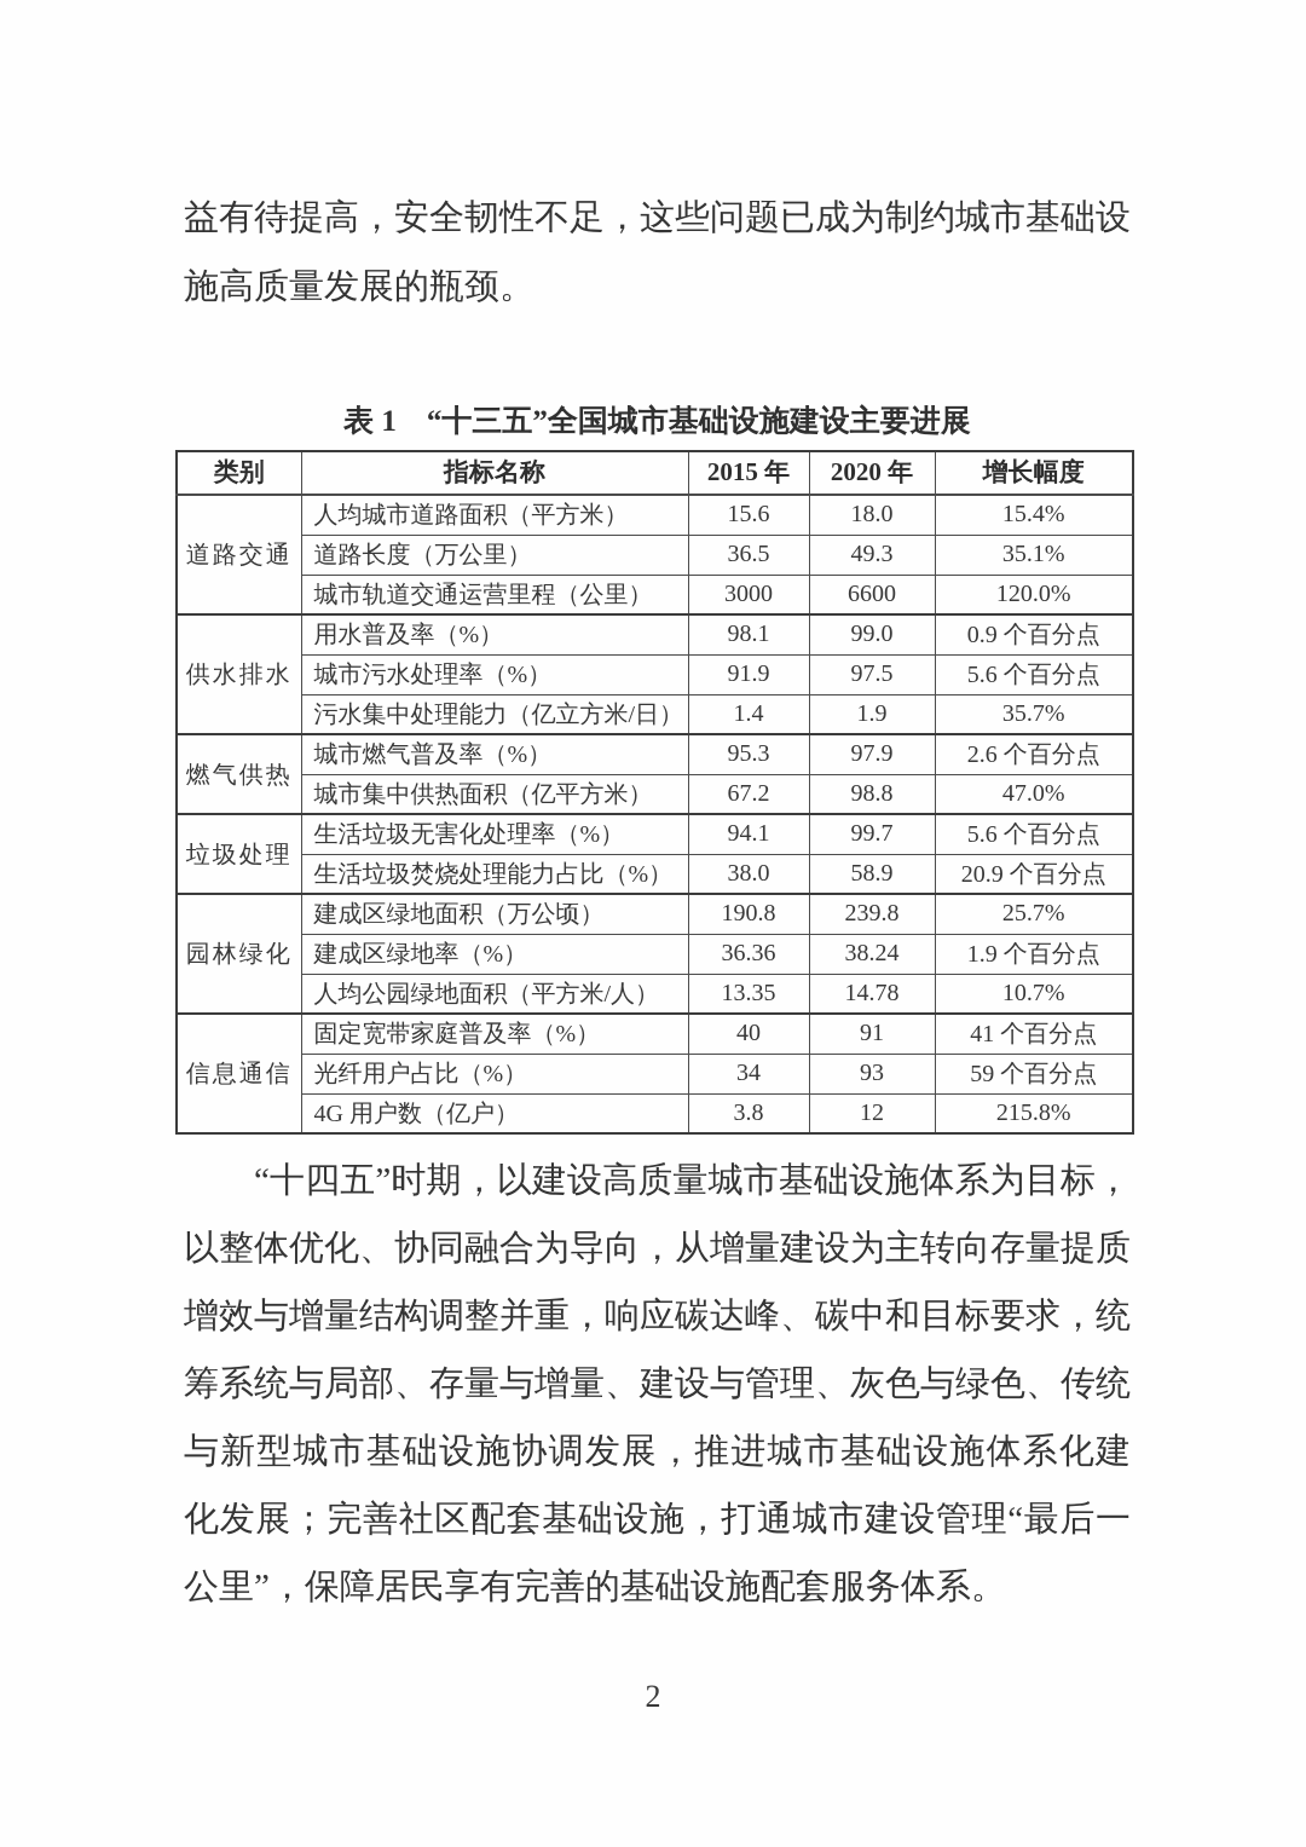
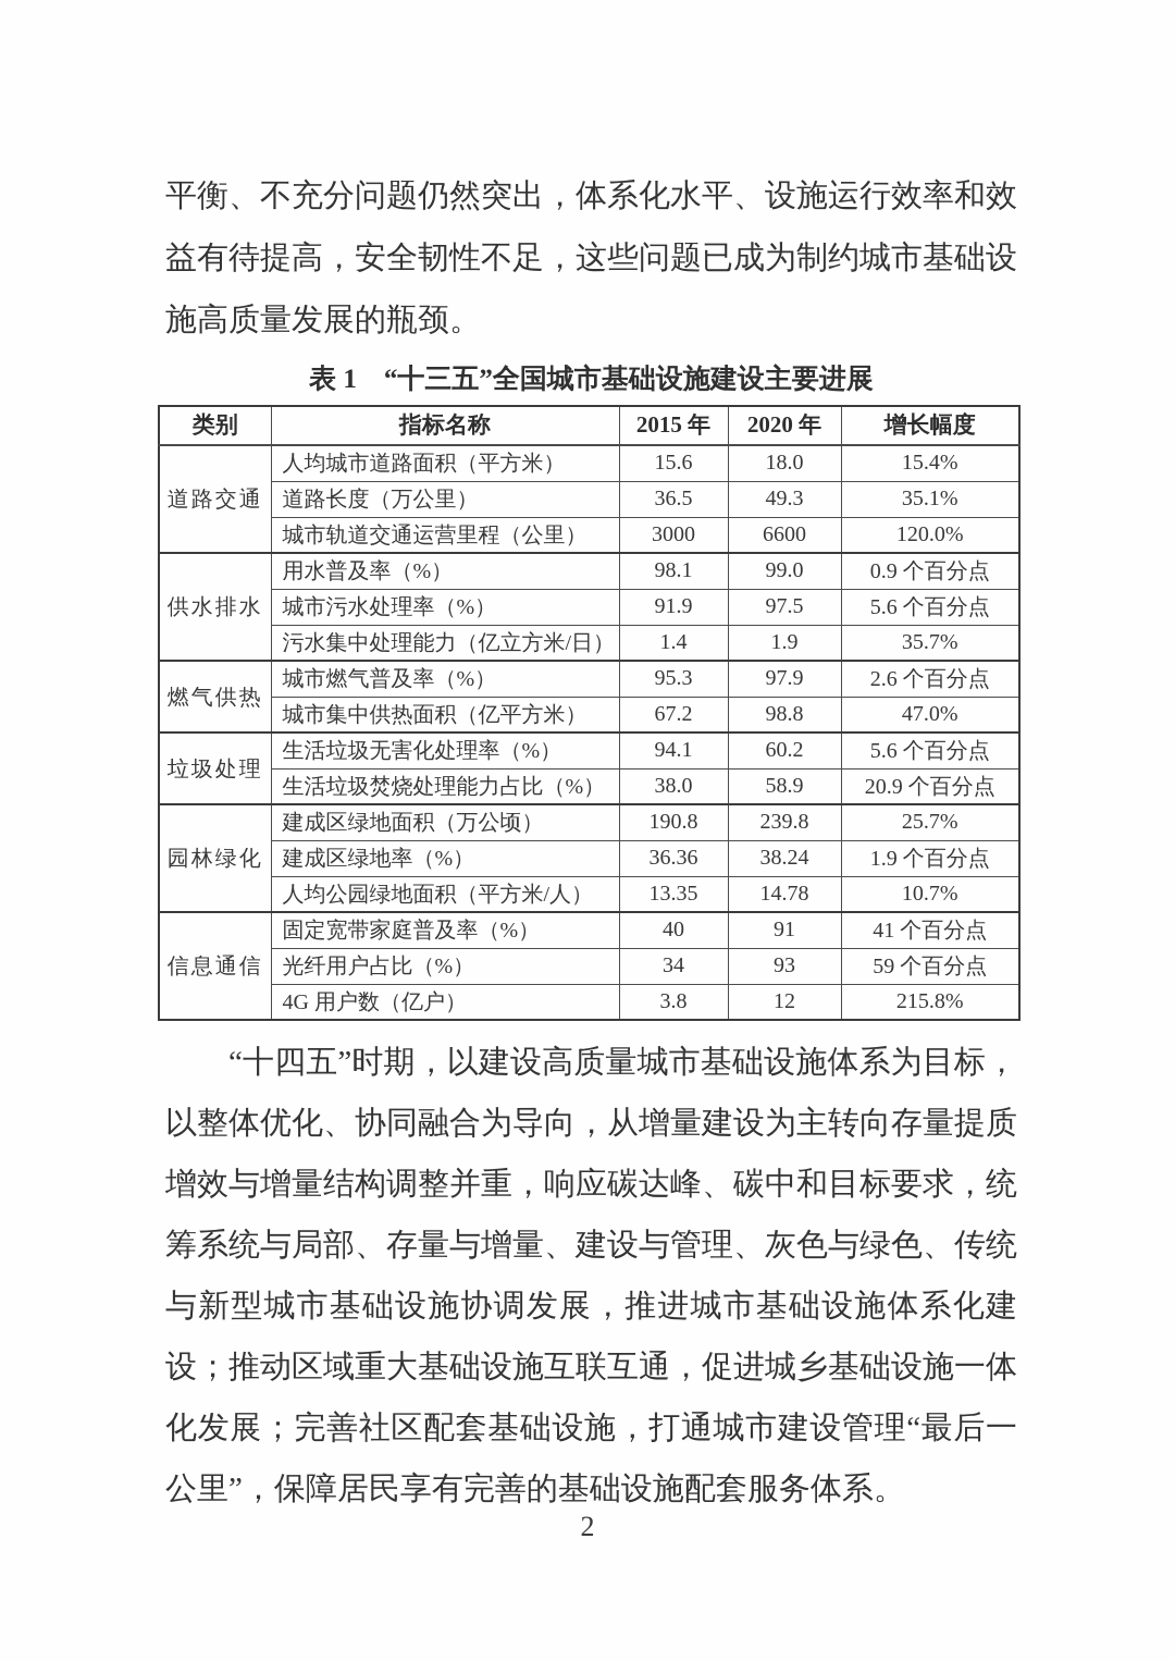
+ 平衡、不充分问题仍然突出，体系化水平、设施运行效率和效
  益有待提高，安全韧性不足，这些问题已成为制约城市基础设
  施高质量发展的瓶颈。
  表 1 “十三五”全国城市基础设施建设主要进展
  类别	指标名称	2015 年	2020 年	增长幅度
  道路交通	人均城市道路面积（平方米）	15.6	18.0	15.4%
  道路长度（万公里）	36.5	49.3	35.1%
  城市轨道交通运营里程（公里）	3000	6600	120.0%
  供水排水	用水普及率（%）	98.1	99.0	0.9 个百分点
  城市污水处理率（%）	91.9	97.5	5.6 个百分点
  污水集中处理能力（亿立方米/日）	1.4	1.9	35.7%
  燃气供热	城市燃气普及率（%）	95.3	97.9	2.6 个百分点
  城市集中供热面积（亿平方米）	67.2	98.8	47.0%
- 垃圾处理	生活垃圾无害化处理率（%）	94.1	99.7	5.6 个百分点
+ 垃圾处理	生活垃圾无害化处理率（%）	94.1	60.2	5.6 个百分点
  生活垃圾焚烧处理能力占比（%）	38.0	58.9	20.9 个百分点
  园林绿化	建成区绿地面积（万公顷）	190.8	239.8	25.7%
  建成区绿地率（%）	36.36	38.24	1.9 个百分点
  人均公园绿地面积（平方米/人）	13.35	14.78	10.7%
  信息通信	固定宽带家庭普及率（%）	40	91	41 个百分点
  光纤用户占比（%）	34	93	59 个百分点
  4G 用户数（亿户）	3.8	12	215.8%
  “十四五”时期，以建设高质量城市基础设施体系为目标，
  以整体优化、协同融合为导向，从增量建设为主转向存量提质
  增效与增量结构调整并重，响应碳达峰、碳中和目标要求，统
  筹系统与局部、存量与增量、建设与管理、灰色与绿色、传统
  与新型城市基础设施协调发展，推进城市基础设施体系化建
+ 设；推动区域重大基础设施互联互通，促进城乡基础设施一体
  化发展；完善社区配套基础设施，打通城市建设管理“最后一
  公里”，保障居民享有完善的基础设施配套服务体系。
  2
